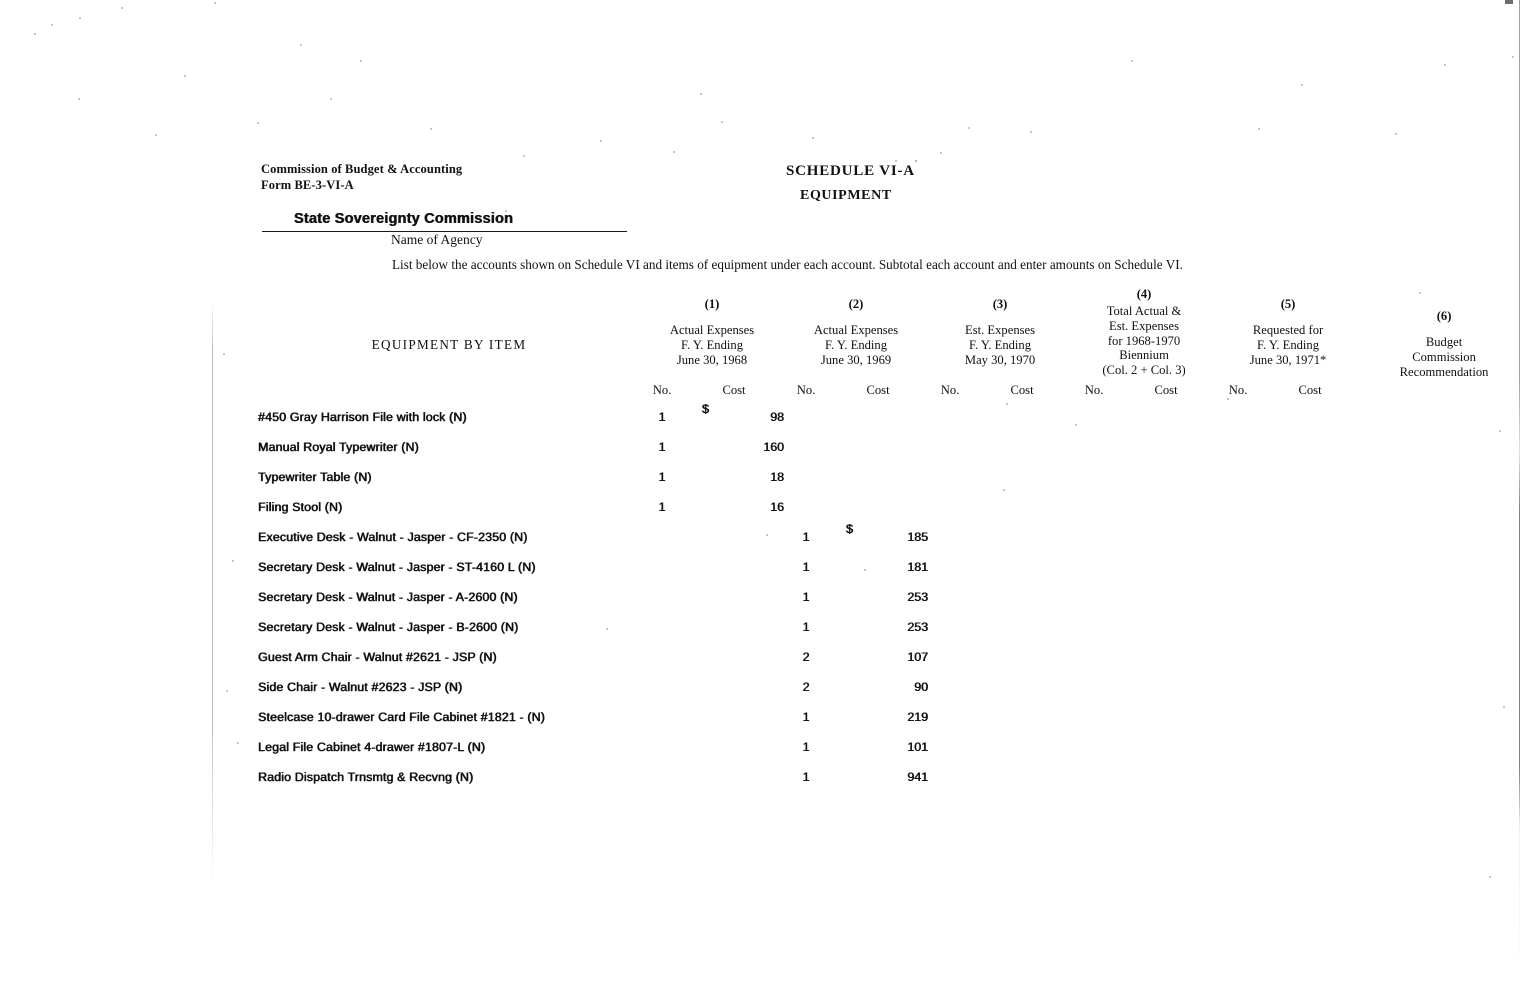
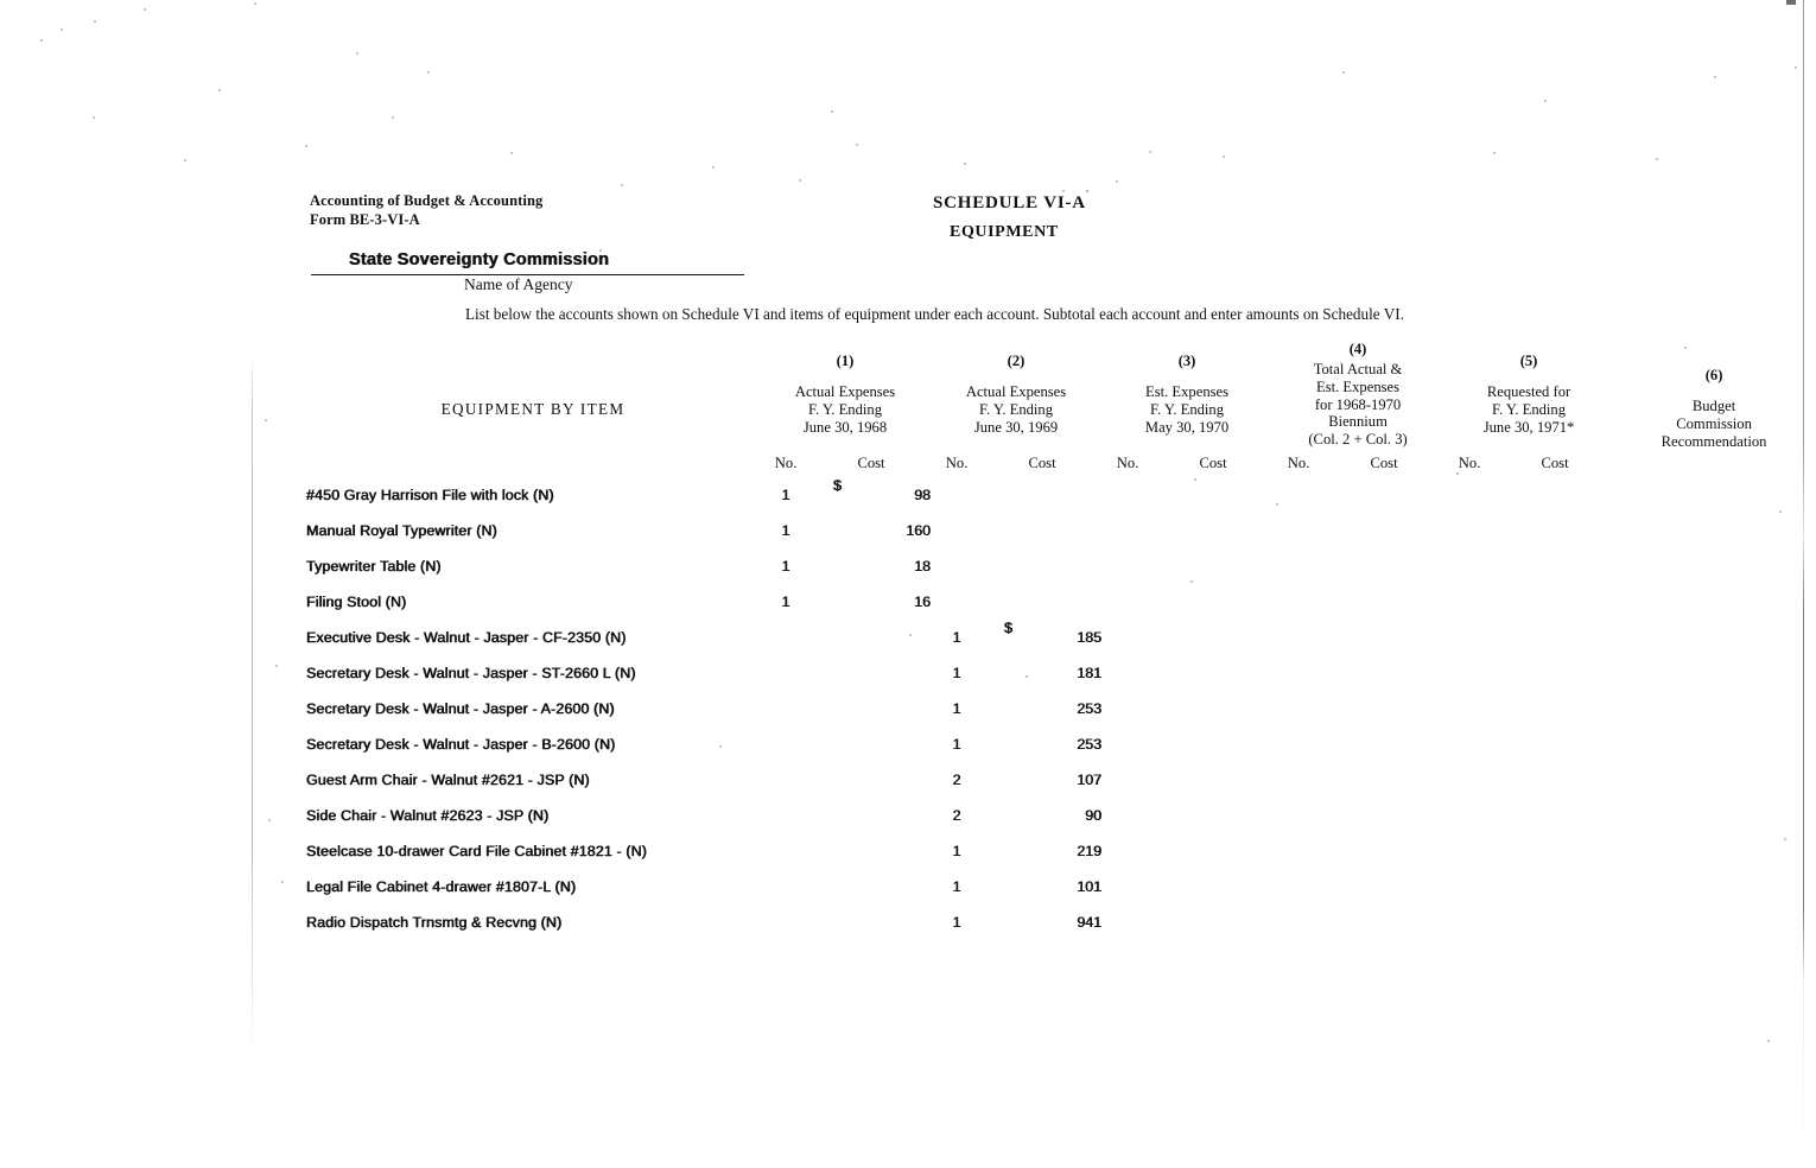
- Commission of Budget & Accounting
+ Accounting of Budget & Accounting
  Form BE-3-VI-A
  SCHEDULE VI-A
  '
  EQUIPMENT
  State Sovereignty Commission
  Name of Agency
  List below the accounts shown on Schedule VI and items of equipment under each account. Subtotal each account and enter amounts on Schedule VI.
  EQUIPMENT BY ITEM	(1) Actual Expenses F. Y. Ending June 30, 1968	(2) Actual Expenses F. Y. Ending June 30, 1969	(3) Est. Expenses F. Y. Ending May 30, 1970	(4) Total Actual & Est. Expenses for 1968-1970 Biennium (Col. 2 + Col. 3)	(5) Requested for F. Y. Ending June 30, 1971*	(6) Budget Commission Recommendation
  No.	Cost	No.	Cost	No.	Cost	No.	Cost	No.	Cost
  #450 Gray Harrison File with lock (N)	1	$98
  Manual Royal Typewriter (N)	1	160
  Typewriter Table (N)	1	18
  Filing Stool (N)	1	16
  Executive Desk - Walnut - Jasper - CF-2350 (N)			1	$185
- Secretary Desk - Walnut - Jasper - ST-4160 L (N)			1	181
+ Secretary Desk - Walnut - Jasper - ST-2660 L (N)			1	181
  Secretary Desk - Walnut - Jasper - A-2600 (N)			1	253
  Secretary Desk - Walnut - Jasper - B-2600 (N)			1	253
  Guest Arm Chair - Walnut #2621 - JSP (N)			2	107
  Side Chair - Walnut #2623 - JSP (N)			2	90
  Steelcase 10-drawer Card File Cabinet #1821 - (N)			1	219
  Legal File Cabinet 4-drawer #1807-L (N)			1	101
  Radio Dispatch Trnsmtg & Recvng (N)			1	941
